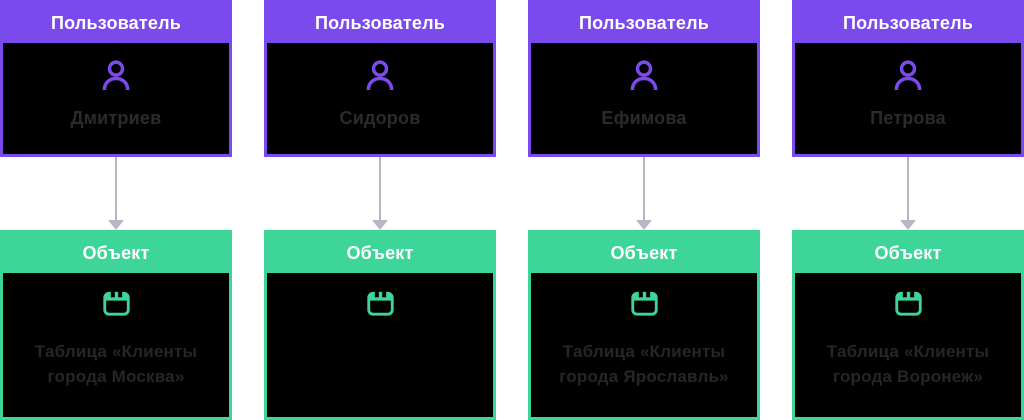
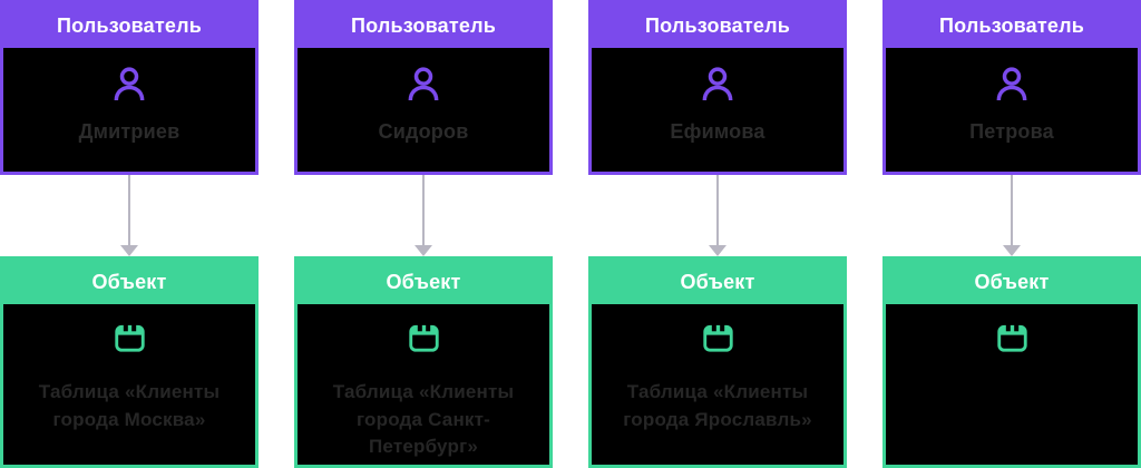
  Пользователь
  Дмитриев
  Объект
  Таблица «Клиенты города Москва»
  Пользователь
  Сидоров
  Объект
+ Таблица «Клиенты города Санкт-Петербург»
  Пользователь
  Ефимова
  Объект
  Таблица «Клиенты города Ярославль»
  Пользователь
  Петрова
  Объект
- Таблица «Клиенты города Воронеж»
